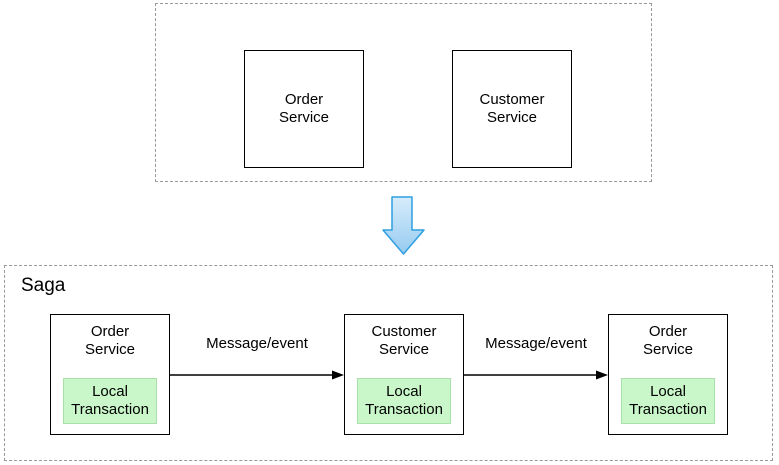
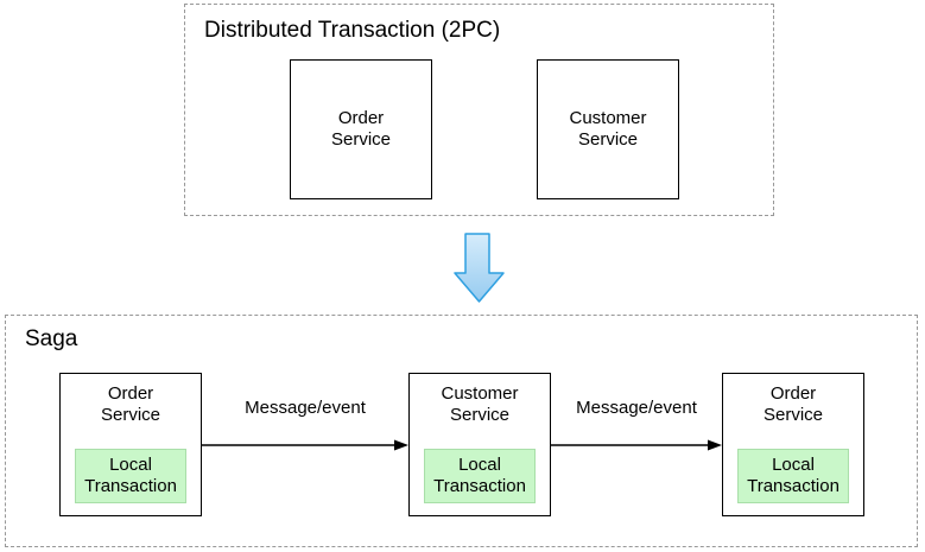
+ Distributed Transaction (2PC)
  Order
  Service
  Customer
  Service
  Saga
  Order
  Service
  Local
  Transaction
  Message/event
  Customer
  Service
  Local
  Transaction
  Message/event
  Order
  Service
  Local
  Transaction
